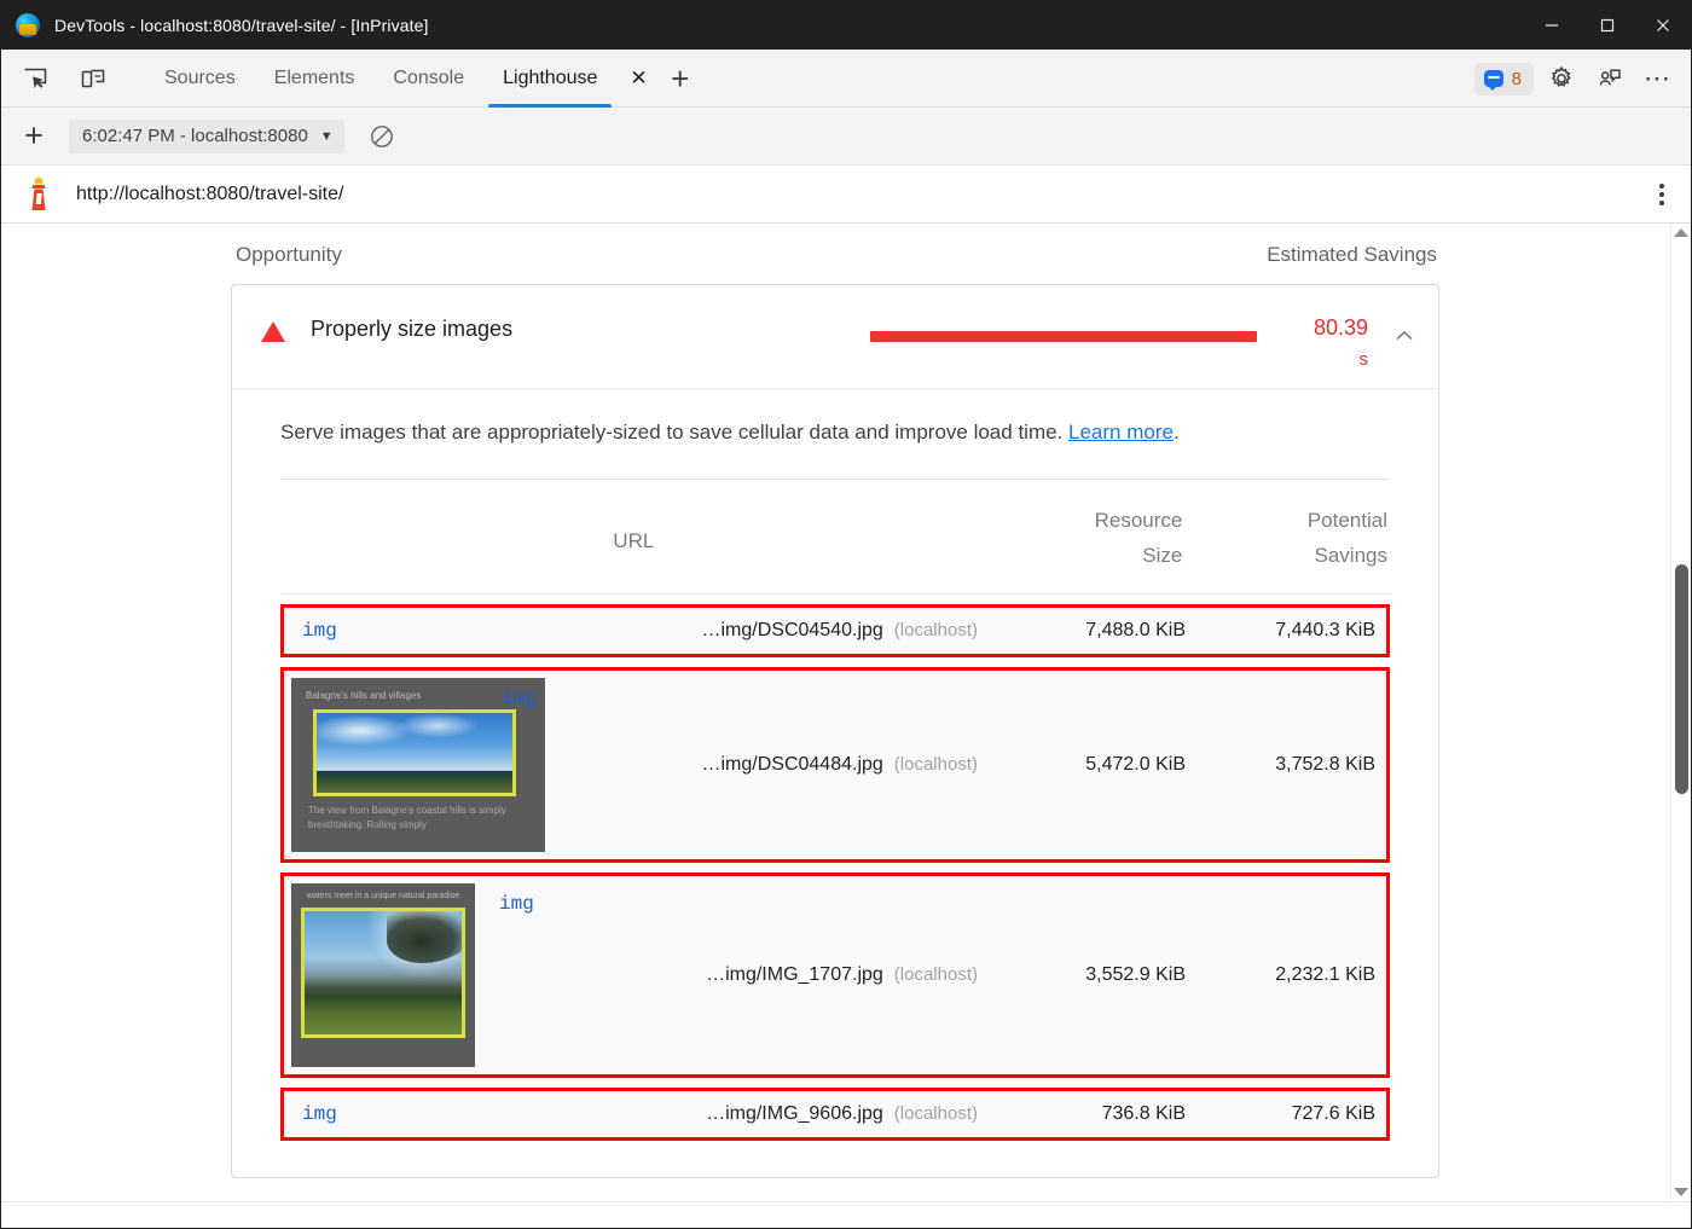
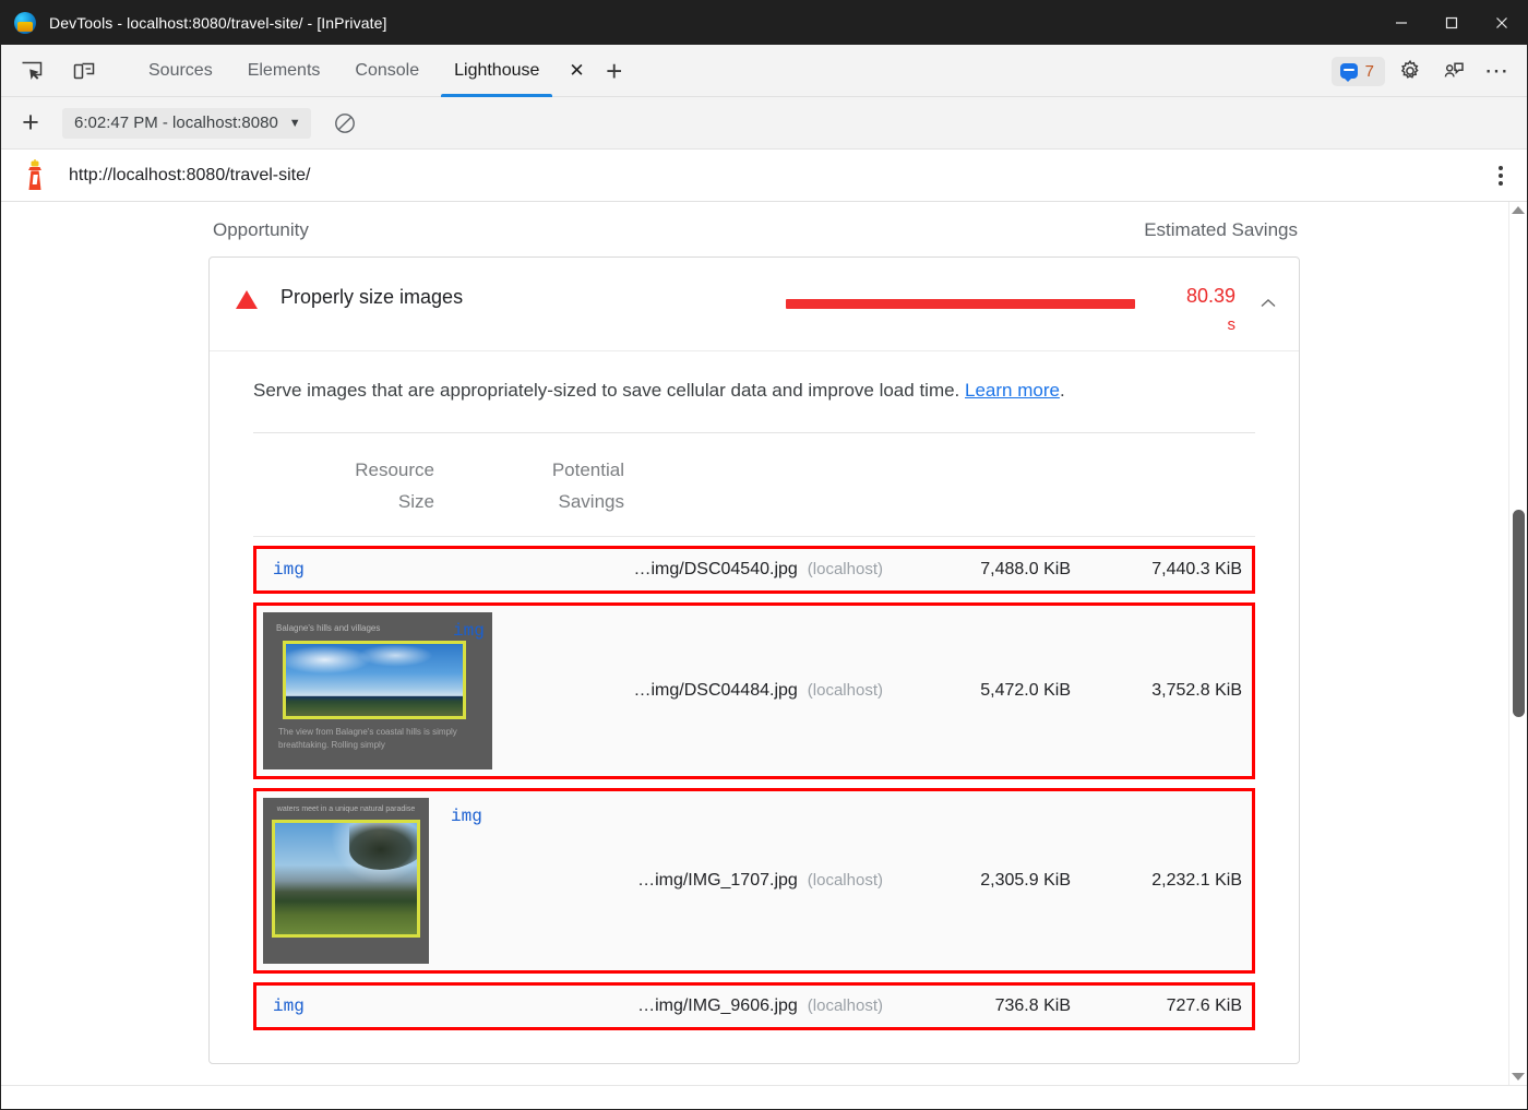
  DevTools - localhost:8080/travel-site/ - [InPrivate]
  Sources
  Elements
  Console
  Lighthouse
  ✕
  +
- 8
+ 7
  ⋯
  +
  6:02:47 PM - localhost:8080
  ▼
  http://localhost:8080/travel-site/
  Opportunity
  Estimated Savings
  Properly size images
  80.39
  s
  Serve images that are appropriately-sized to save cellular data and improve load time. Learn more.
- URL
  Resource
  Size
  Potential
  Savings
  img
  …img/DSC04540.jpg
  (localhost)
  7,488.0 KiB
  7,440.3 KiB
  Balagne's hills and villages
  The view from Balagne's coastal hills is simply breathtaking. Rolling simply
  img
  …img/DSC04484.jpg
  (localhost)
  5,472.0 KiB
  3,752.8 KiB
  img
  …img/IMG_1707.jpg
  (localhost)
- 3,552.9 KiB
+ 2,305.9 KiB
  2,232.1 KiB
  img
  …img/IMG_9606.jpg
  (localhost)
  736.8 KiB
  727.6 KiB
